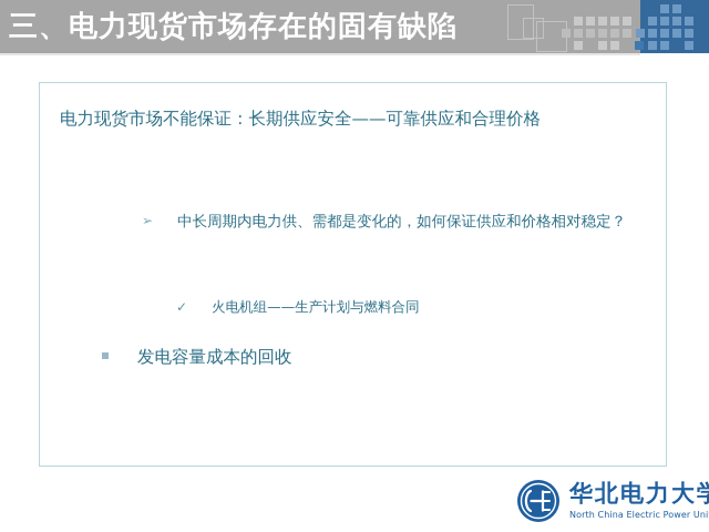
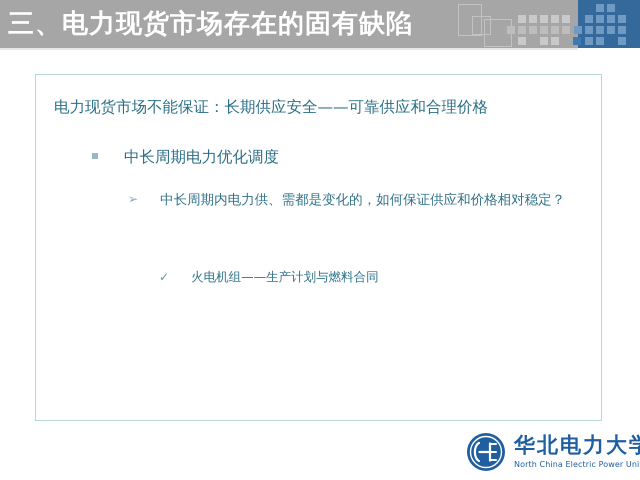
  三、电力现货市场存在的固有缺陷
  电力现货市场不能保证：长期供应安全——可靠供应和合理价格
+ 中长周期电力优化调度
  ➢ 中长周期内电力供、需都是变化的，如何保证供应和价格相对稳定？
  ✓ 火电机组——生产计划与燃料合同
- 发电容量成本的回收
  华北电力大
  North China Electric Power Uni
